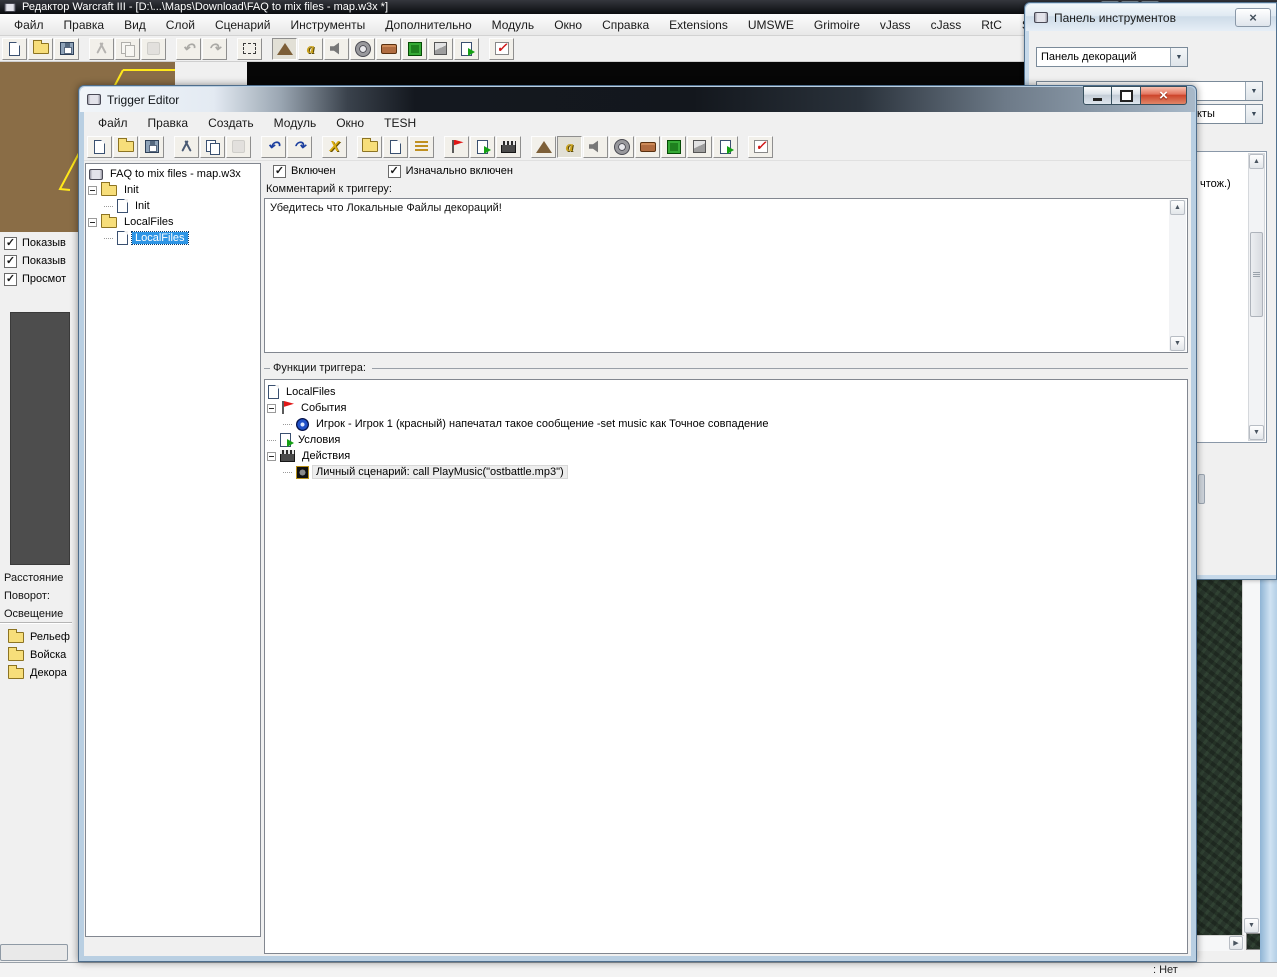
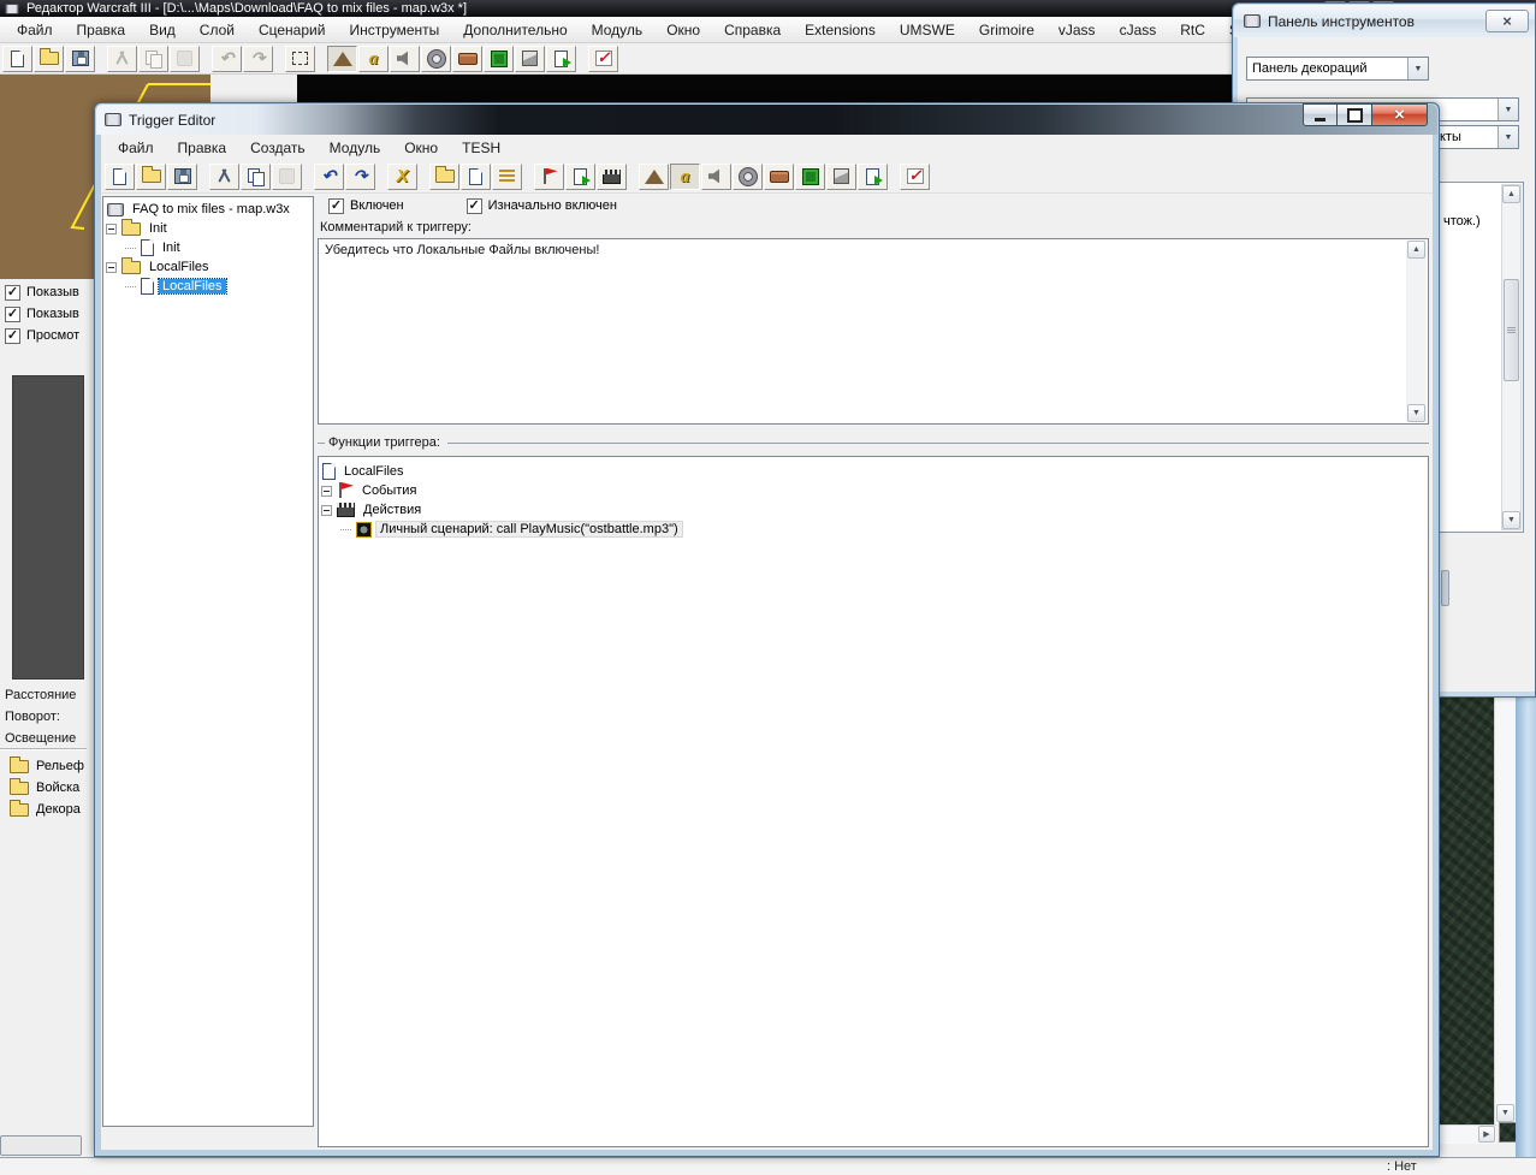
  Редактор Warcraft III - [D:\...\Maps\Download\FAQ to mix files - map.w3x *]
  Файл
  Правка
  Вид
  Слой
  Сценарий
  Инструменты
  Дополнительно
  Модуль
  Окно
  Справка
  Extensions
  UMSWE
  Grimoire
  vJass
  cJass
  RtC
  Показыв
  Показыв
  Просмот
  Расстояние
  Поворот:
  Освещение
  Рельеф
  Войска
  Декора
  : Нет
  Панель инструментов
  ×
  Панель декораций
  кты
  чтож.)
  Trigger Editor
  Файл
  Правка
  Создать
  Модуль
  Окно
  TESH
  FAQ to mix files - map.w3x
  Init
  Init
  LocalFiles
  LocalFiles
  Включен
  Изначально включен
  Комментарий к триггеру:
- Убедитесь что Локальные Файлы декораций!
+ Убедитесь что Локальные Файлы включены!
  Функции триггера:
  LocalFiles
  События
- Игрок - Игрок 1 (красный) напечатал такое сообщение -set music как Точное совпадение
- Условия
  Действия
  Личный сценарий: call PlayMusic("ostbattle.mp3")
